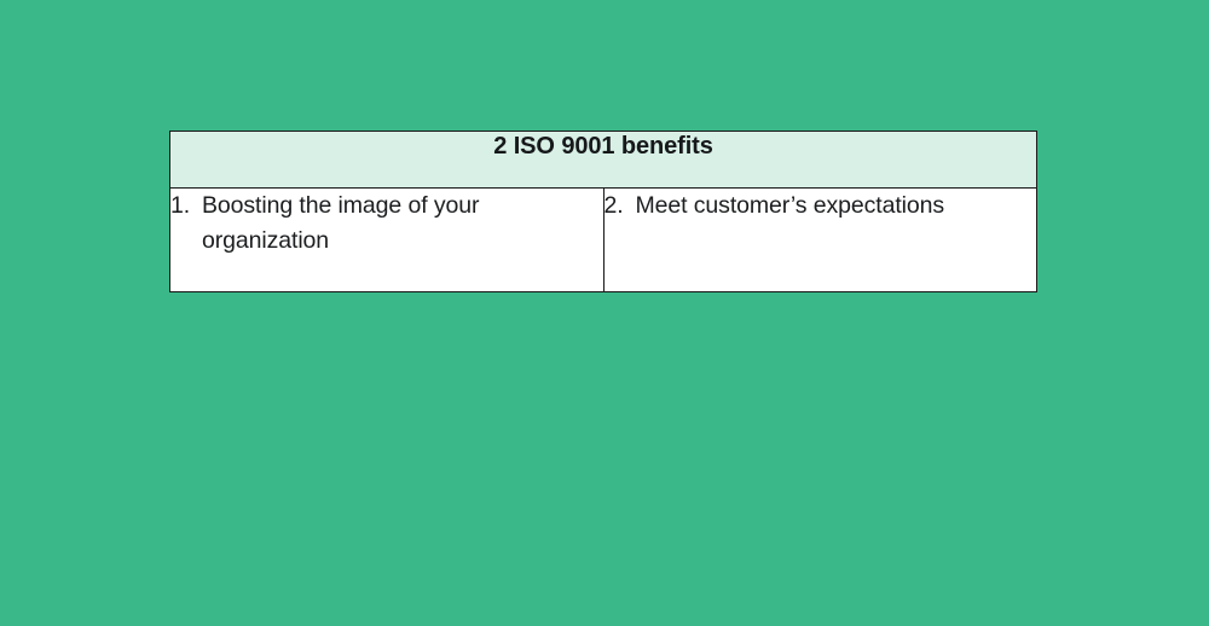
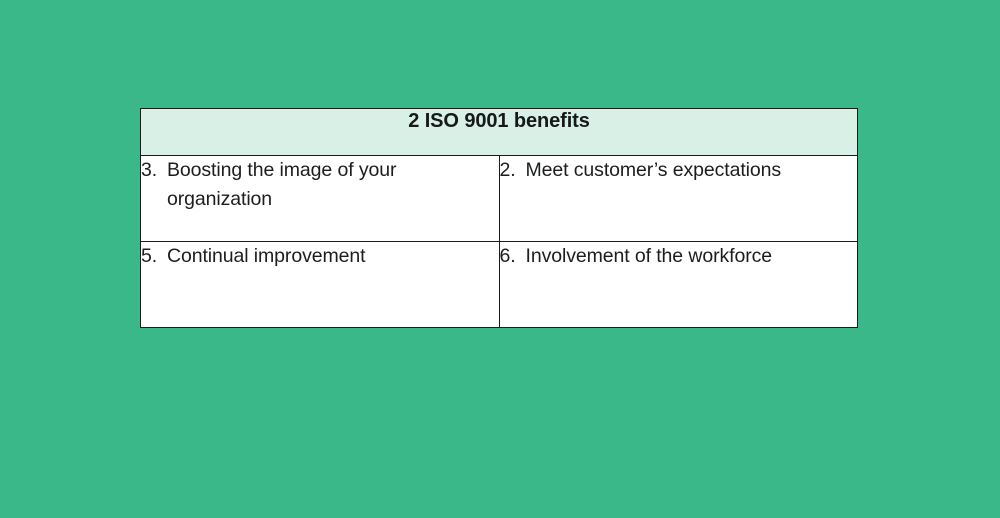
  2 ISO 9001 benefits
- 1. Boosting the image of your organization	2. Meet customer’s expectations
+ 3. Boosting the image of your organization	2. Meet customer’s expectations
+ 5. Continual improvement	6. Involvement of the workforce
